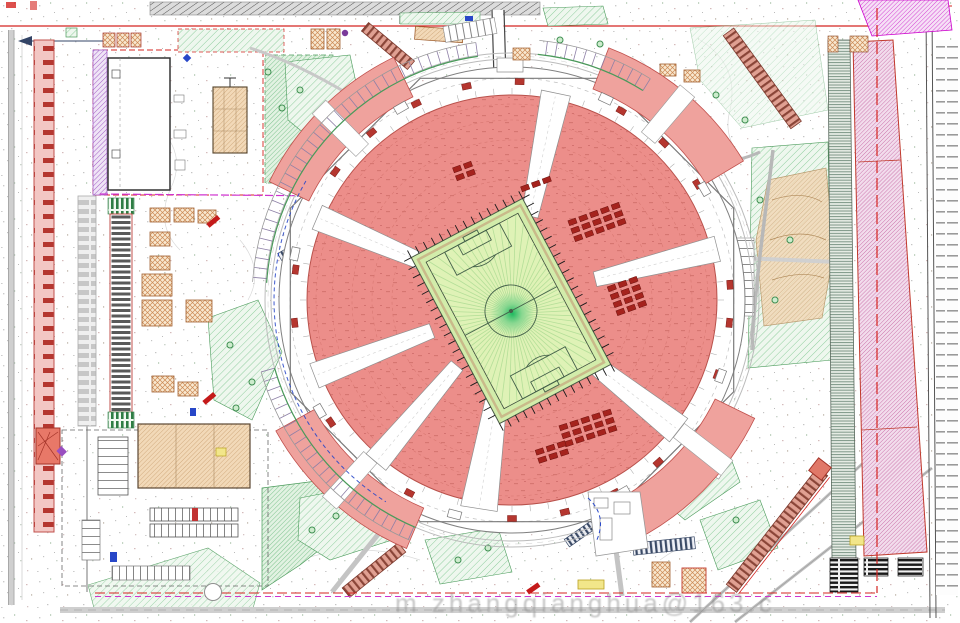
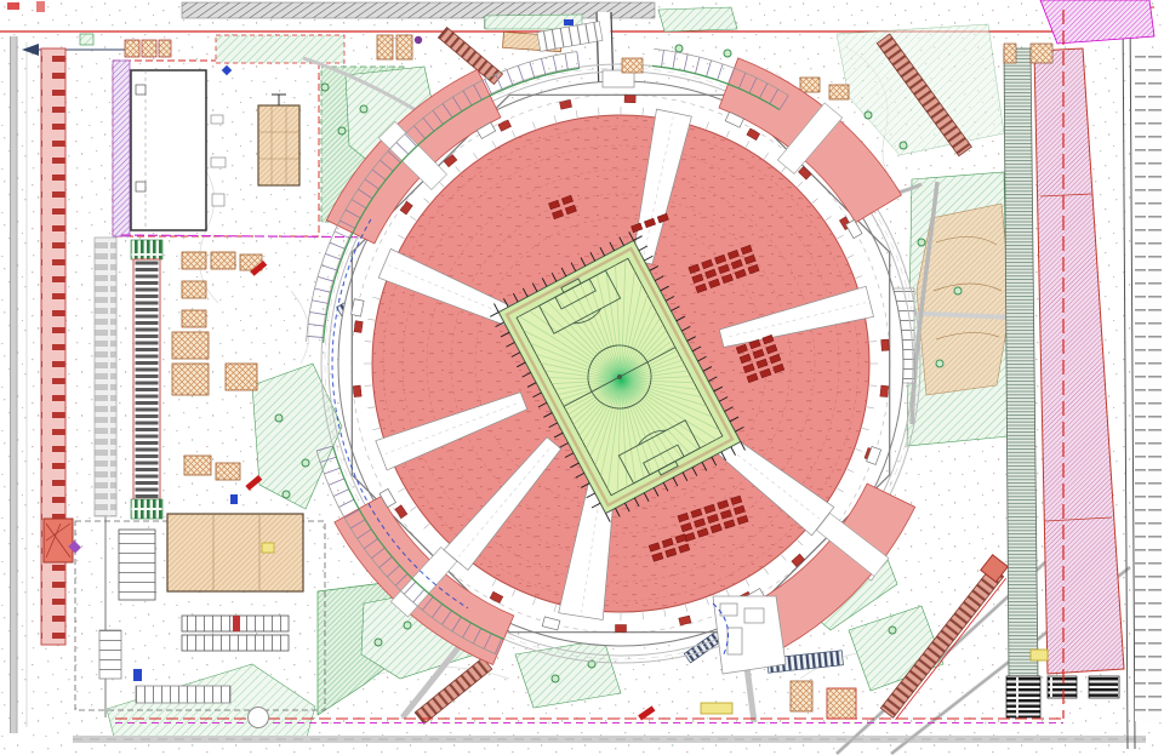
- m zhangqianghua@163.c
